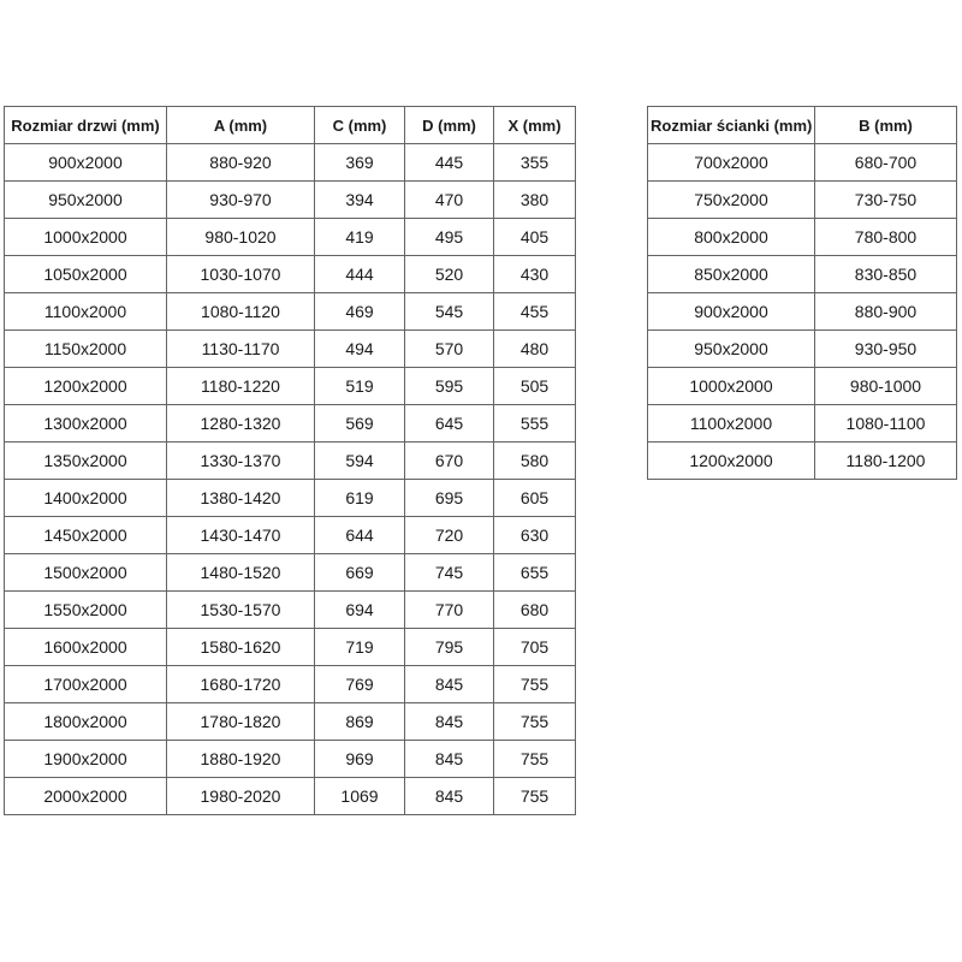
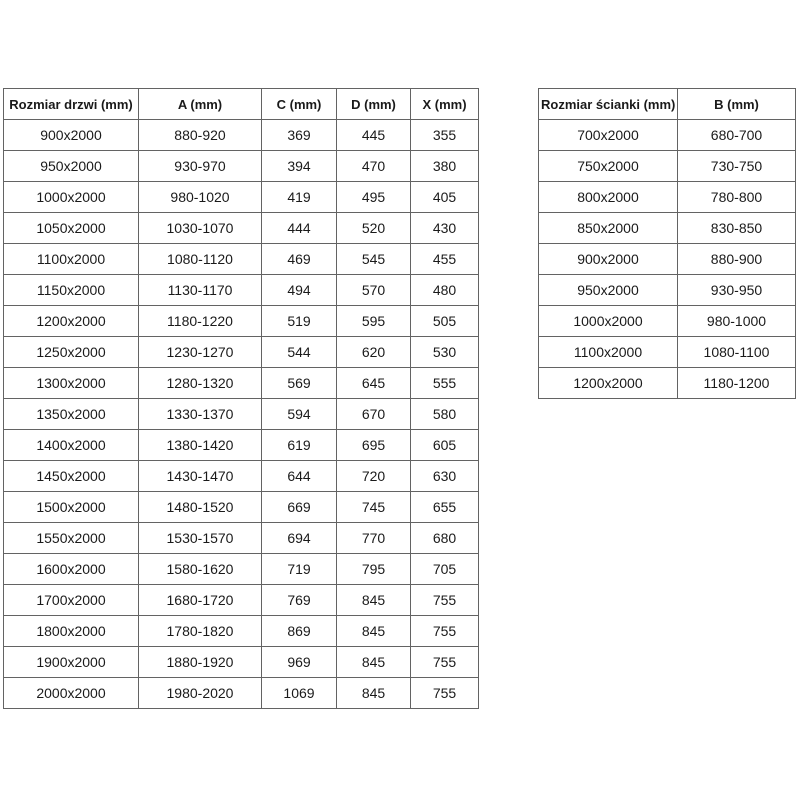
  Rozmiar drzwi (mm)	A (mm)	C (mm)	D (mm)	X (mm)
  900x2000	880-920	369	445	355
  950x2000	930-970	394	470	380
  1000x2000	980-1020	419	495	405
  1050x2000	1030-1070	444	520	430
  1100x2000	1080-1120	469	545	455
  1150x2000	1130-1170	494	570	480
  1200x2000	1180-1220	519	595	505
+ 1250x2000	1230-1270	544	620	530
  1300x2000	1280-1320	569	645	555
  1350x2000	1330-1370	594	670	580
  1400x2000	1380-1420	619	695	605
  1450x2000	1430-1470	644	720	630
  1500x2000	1480-1520	669	745	655
  1550x2000	1530-1570	694	770	680
  1600x2000	1580-1620	719	795	705
  1700x2000	1680-1720	769	845	755
  1800x2000	1780-1820	869	845	755
  1900x2000	1880-1920	969	845	755
  2000x2000	1980-2020	1069	845	755
  Rozmiar ścianki (mm)	B (mm)
  700x2000	680-700
  750x2000	730-750
  800x2000	780-800
  850x2000	830-850
  900x2000	880-900
  950x2000	930-950
  1000x2000	980-1000
  1100x2000	1080-1100
  1200x2000	1180-1200
